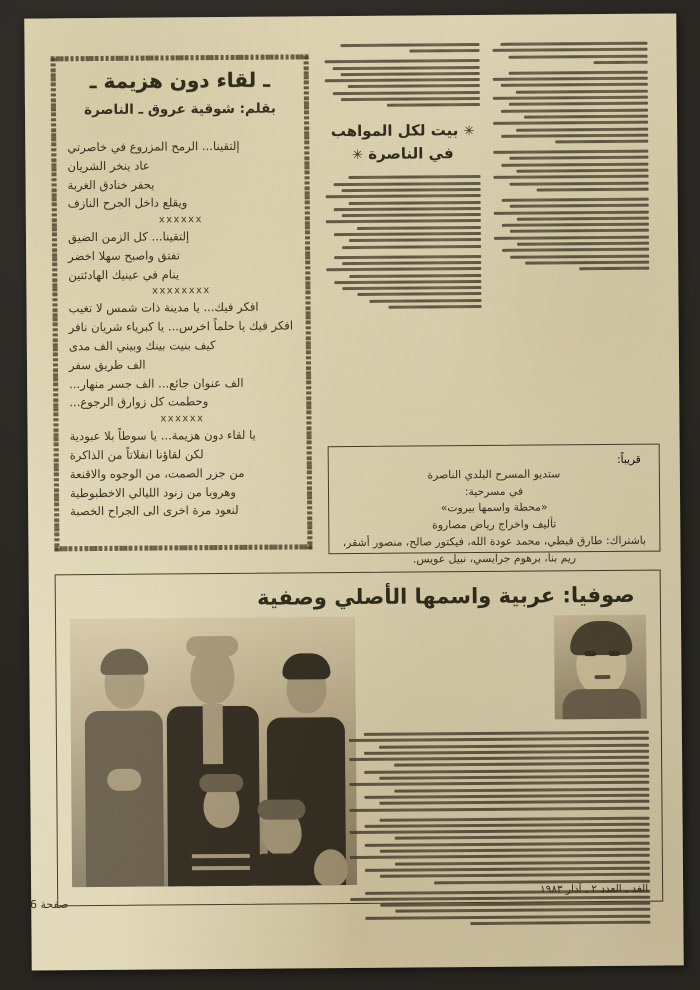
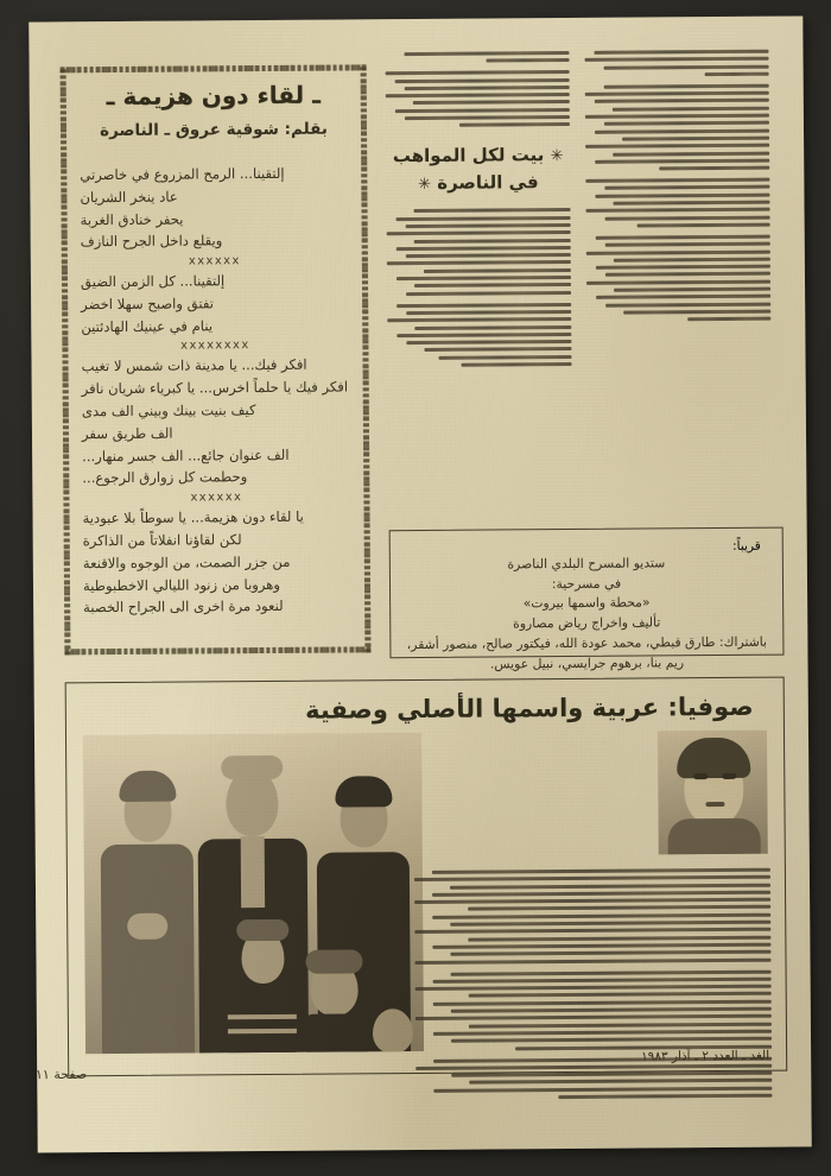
- صفحة 6
+ صفحة ١١
